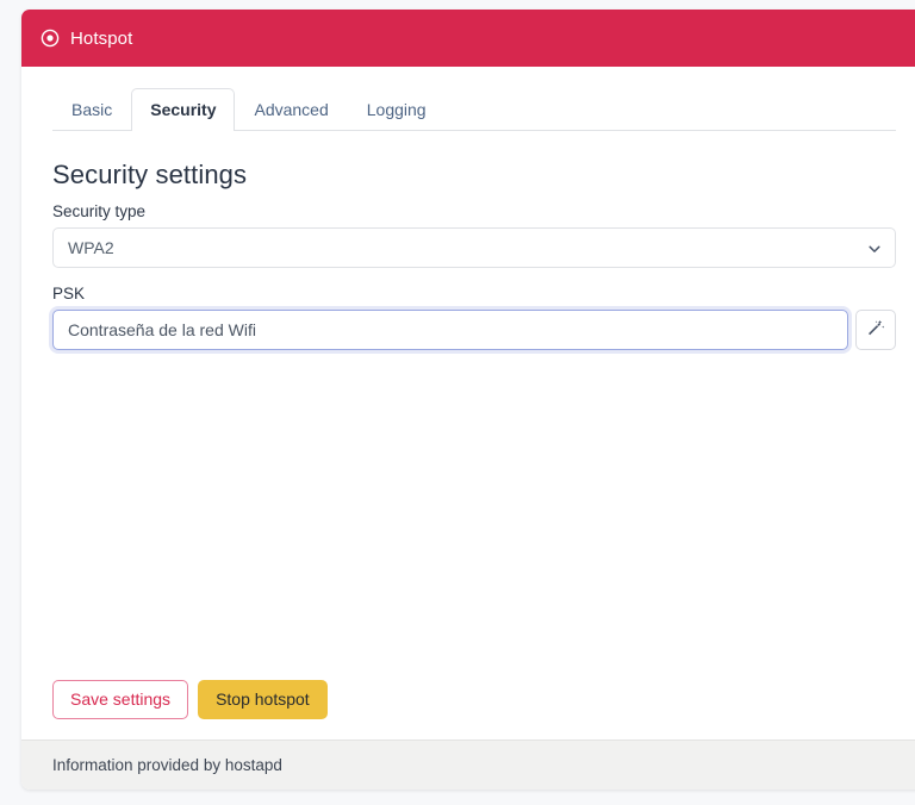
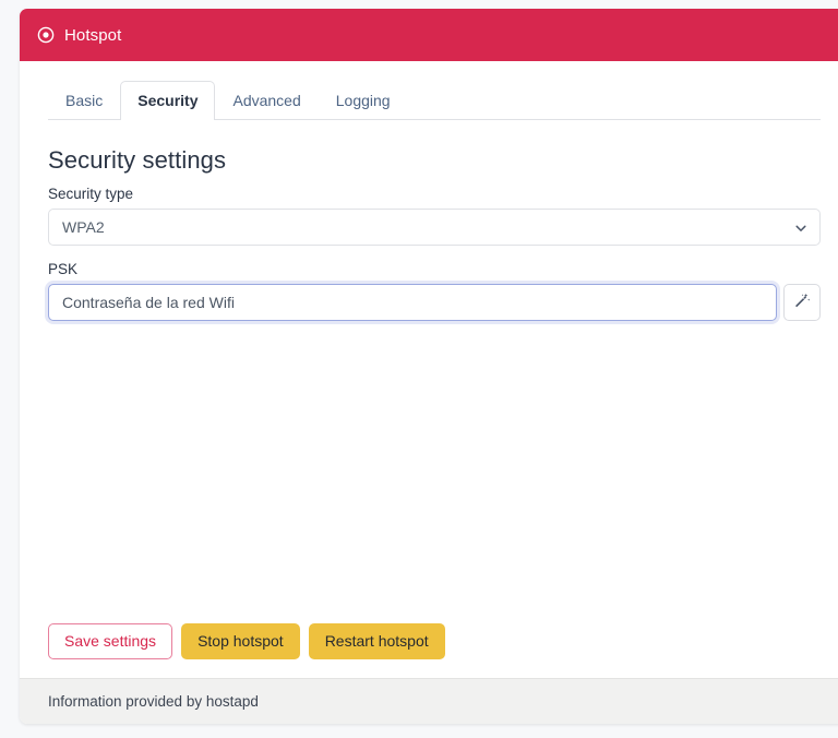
  Hotspot
  Basic
  Security
  Advanced
  Logging
  Security settings
  Security type
  WPA2
  PSK
  Contraseña de la red Wifi
  Save settings
  Stop hotspot
+ Restart hotspot
  Information provided by hostapd
